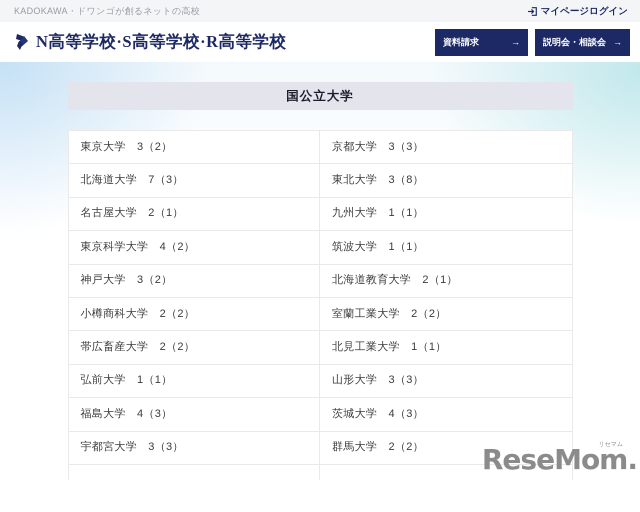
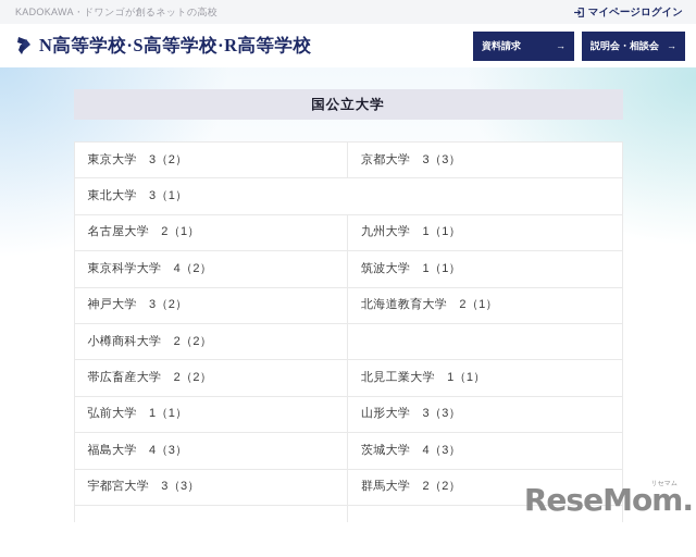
  KADOKAWA・ドワンゴが創るネットの高校
  マイページログイン
  N高等学校·S高等学校·R高等学校
  資料請求
  →
  説明会・相談会
  →
  国公立大学
  東京大学 3（2）
  京都大学 3（3）
- 北海道大学 7（3）
- 東北大学 3（8）
+ 東北大学 3（1）
  名古屋大学 2（1）
  九州大学 1（1）
  東京科学大学 4（2）
  筑波大学 1（1）
  神戸大学 3（2）
  北海道教育大学 2（1）
  小樽商科大学 2（2）
- 室蘭工業大学 2（2）
  帯広畜産大学 2（2）
  北見工業大学 1（1）
  弘前大学 1（1）
  山形大学 3（3）
  福島大学 4（3）
  茨城大学 4（3）
  宇都宮大学 3（3）
  群馬大学 2（2）
  ReseMom.
